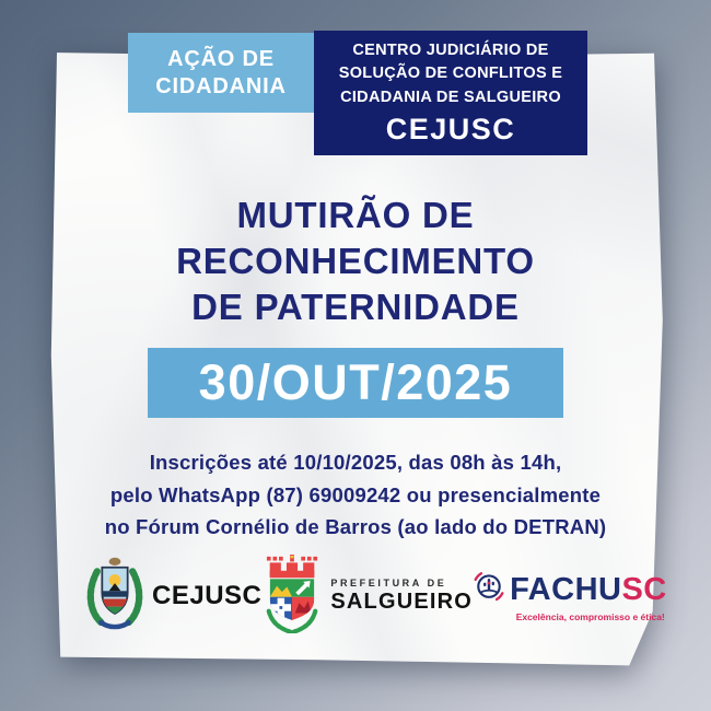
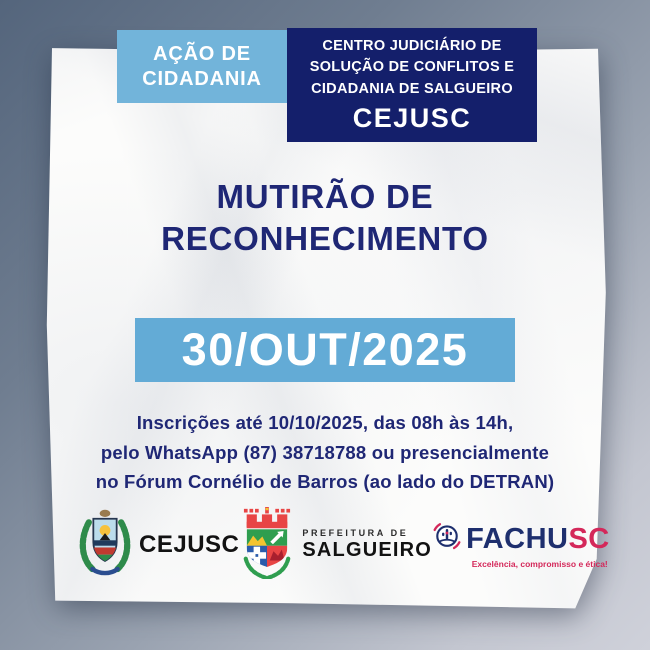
  AÇÃO DE
  CIDADANIA
  CENTRO JUDICIÁRIO DE
  SOLUÇÃO DE CONFLITOS E
  CIDADANIA DE SALGUEIRO
  CEJUSC
  MUTIRÃO DE
  RECONHECIMENTO
- DE PATERNIDADE
  30/OUT/2025
  Inscrições até 10/10/2025, das 08h às 14h,
- pelo WhatsApp (87) 69009242 ou presencialmente
+ pelo WhatsApp (87) 38718788 ou presencialmente
  no Fórum Cornélio de Barros (ao lado do DETRAN)
  CEJUSC
  PREFEITURA DE
  SALGUEIRO
  FACHUSC
  Excelência, compromisso e ética!
